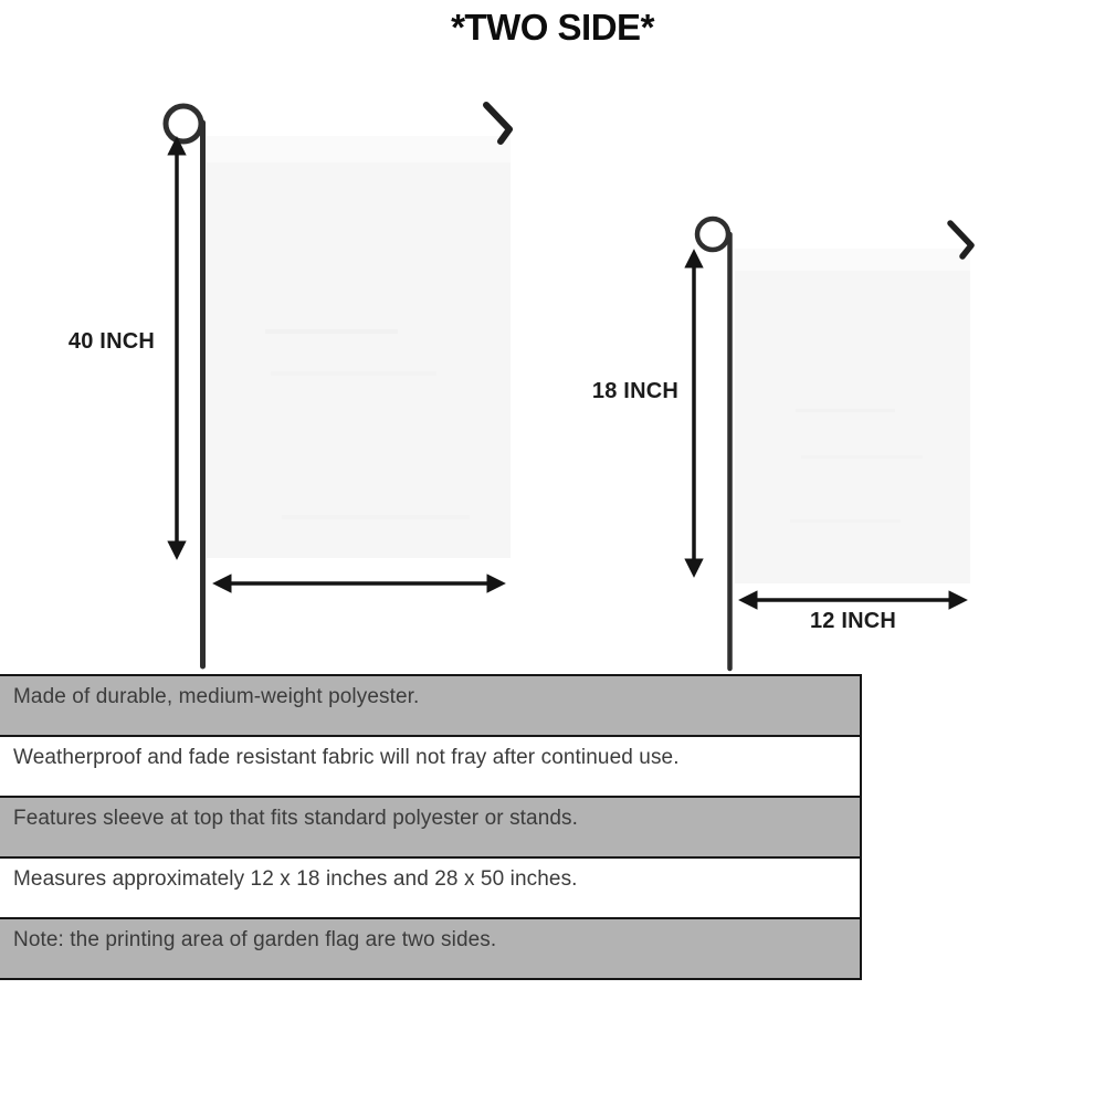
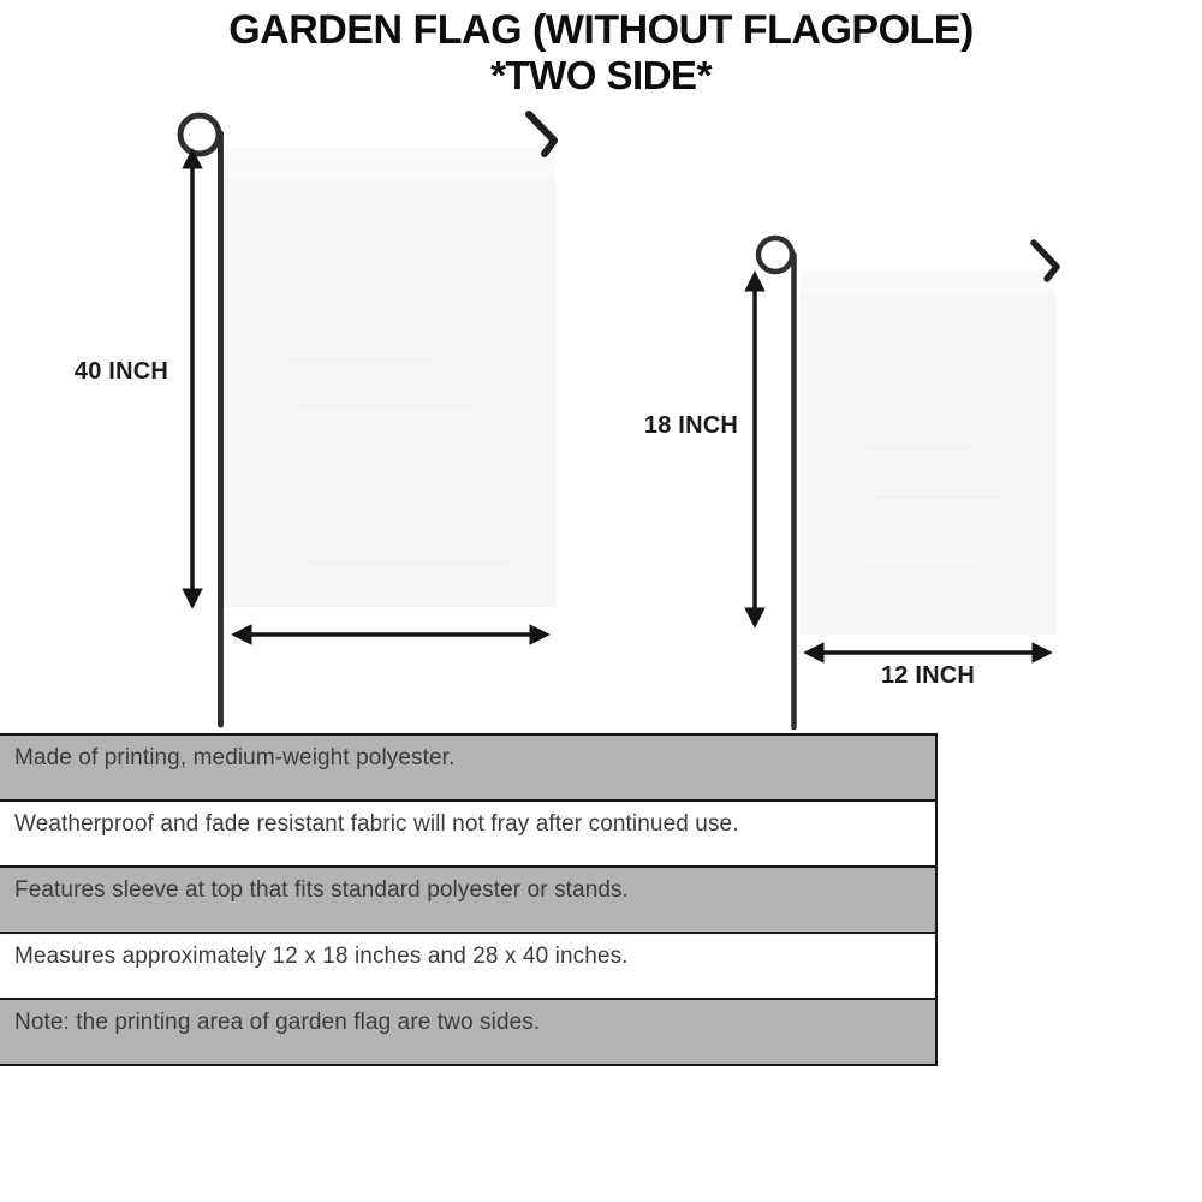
  40 INCH
  18 INCH
  12 INCH
+ GARDEN FLAG (WITHOUT FLAGPOLE)
  *TWO SIDE*
- Made of durable, medium-weight polyester.
+ Made of printing, medium-weight polyester.
  Weatherproof and fade resistant fabric will not fray after continued use.
  Features sleeve at top that fits standard polyester or stands.
- Measures approximately 12 x 18 inches and 28 x 50 inches.
+ Measures approximately 12 x 18 inches and 28 x 40 inches.
  Note: the printing area of garden flag are two sides.
